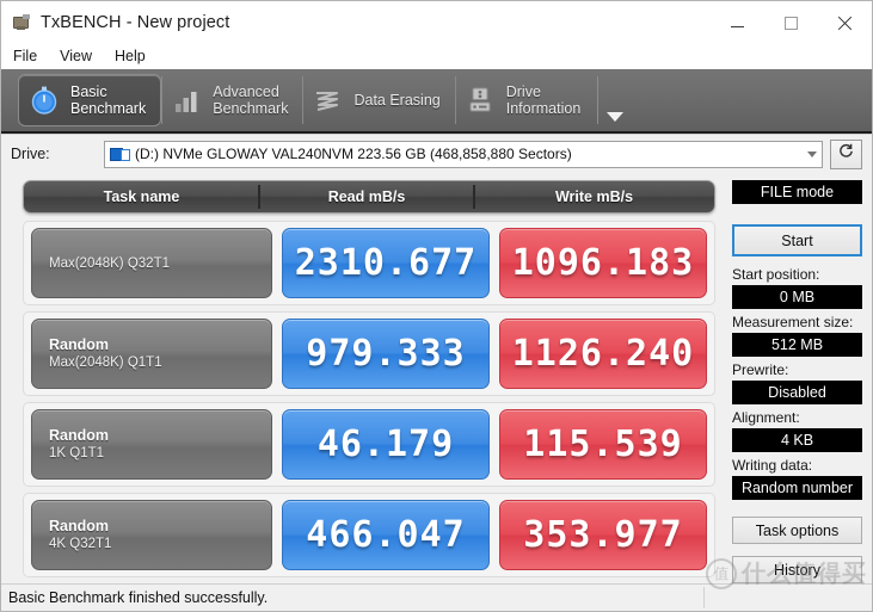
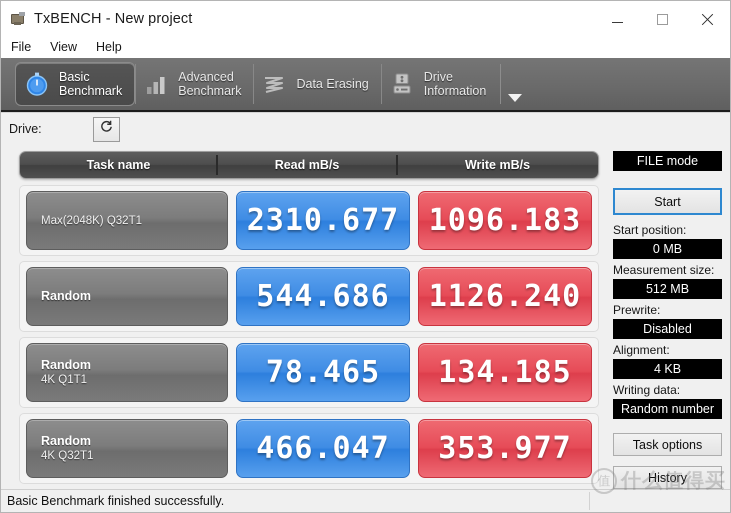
  TxBENCH - New project
  File
  View
  Help
  Basic
  Benchmark
  Advanced
  Benchmark
  Data Erasing
  Drive
  Information
  Drive:
- (D:) NVMe GLOWAY VAL240NVM 223.56 GB (468,858,880 Sectors)
  Task name
  Read mB/s
  Write mB/s
  Max(2048K) Q32T1
  2310.677
  1096.183
  Random
- Max(2048K) Q1T1
- 979.333
+ 544.686
  1126.240
  Random
- 1K Q1T1
+ 4K Q1T1
- 46.179
+ 78.465
- 115.539
+ 134.185
  Random
  4K Q32T1
  466.047
  353.977
  FILE mode
  Start
  Start position:
  0 MB
  Measurement size:
  512 MB
  Prewrite:
  Disabled
  Alignment:
  4 KB
  Writing data:
  Random number
  Task options
  History
  Basic Benchmark finished successfully.
  值
  什么值得买
